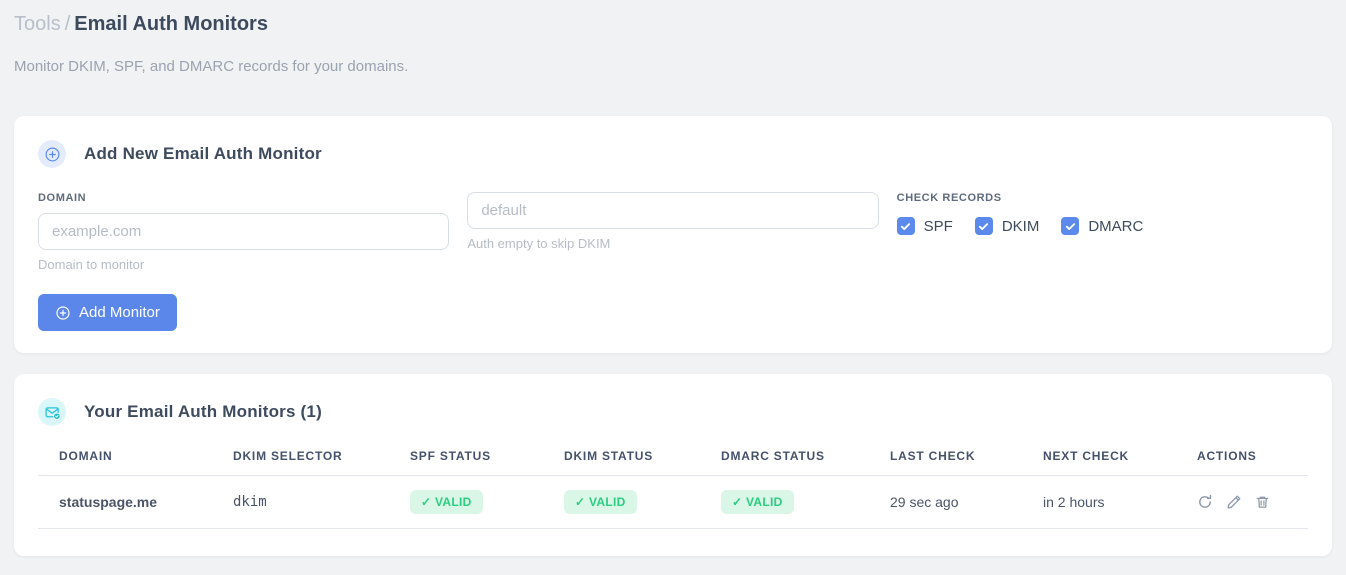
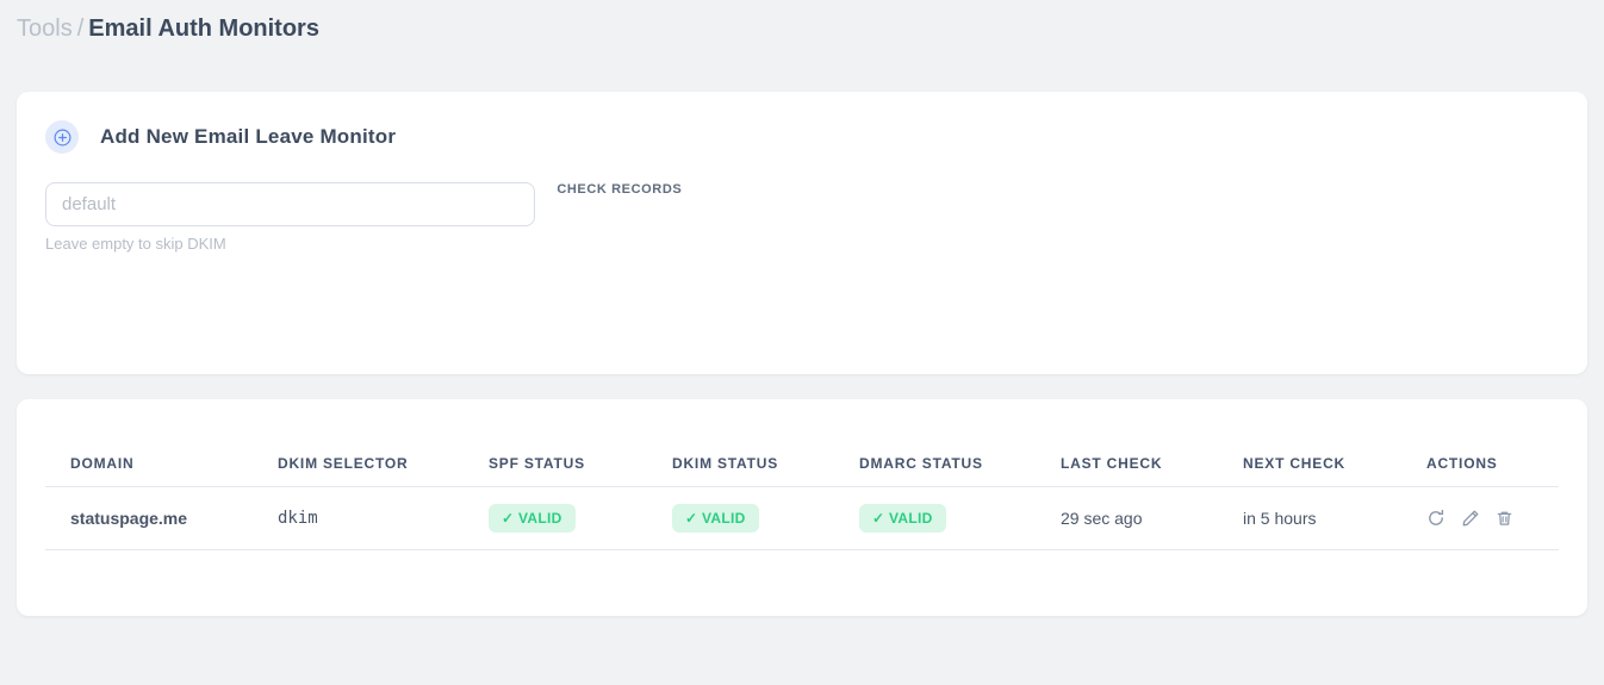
  Tools / Email Auth Monitors
- Monitor DKIM, SPF, and DMARC records for your domains.
- Add New Email Auth Monitor
+ Add New Email Leave Monitor
- DOMAIN
- example.com
- Domain to monitor
  default
- Auth empty to skip DKIM
+ Leave empty to skip DKIM
  CHECK RECORDS
- SPF
- DKIM
- DMARC
- Add Monitor
- Your Email Auth Monitors (1)
  DOMAIN	DKIM SELECTOR	SPF STATUS	DKIM STATUS	DMARC STATUS	LAST CHECK	NEXT CHECK	ACTIONS
- statuspage.me	dkim	✓ VALID	✓ VALID	✓ VALID	29 sec ago	in 2 hours
+ statuspage.me	dkim	✓ VALID	✓ VALID	✓ VALID	29 sec ago	in 5 hours
